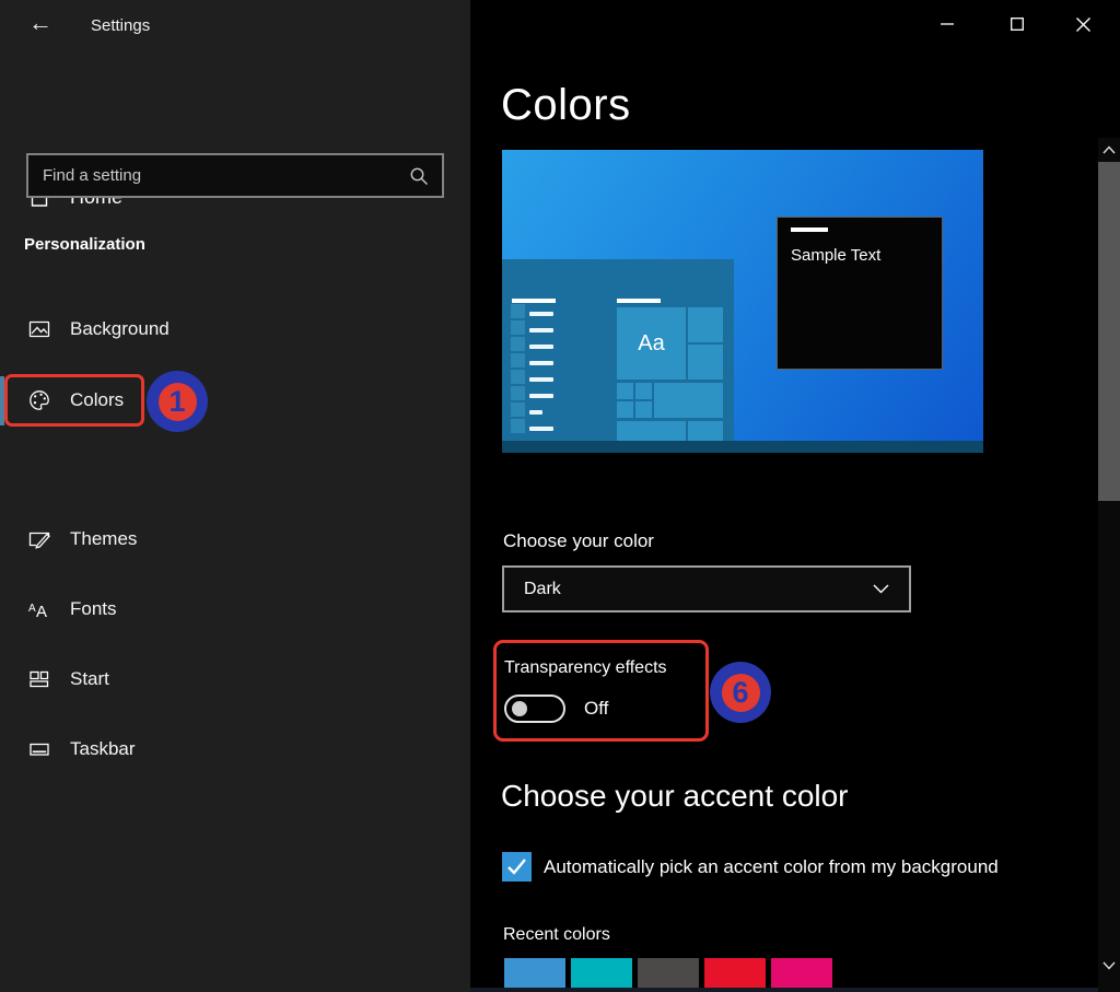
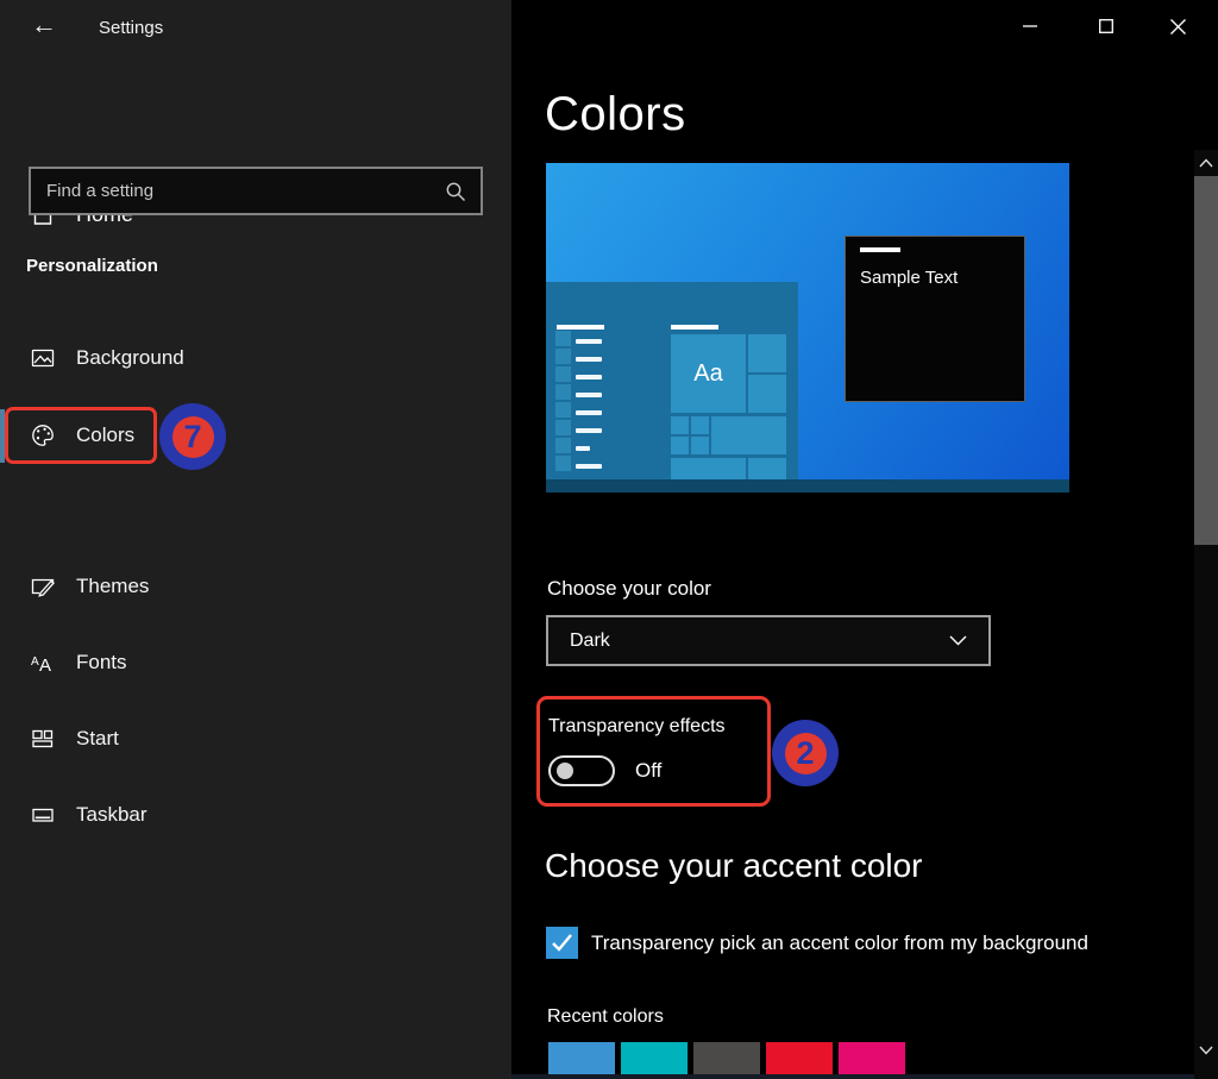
  ←
  Settings
  Find a setting
  Personalization
  Background
  Colors
  Themes
  A
  A
  Fonts
  Start
  Taskbar
  Colors
  Aa
  Sample Text
  Choose your color
  Dark
  Transparency effects
  Off
  Choose your accent color
- Automatically pick an accent color from my background
+ Transparency pick an accent color from my background
  Recent colors
- 1
+ 7
- 6
+ 2
